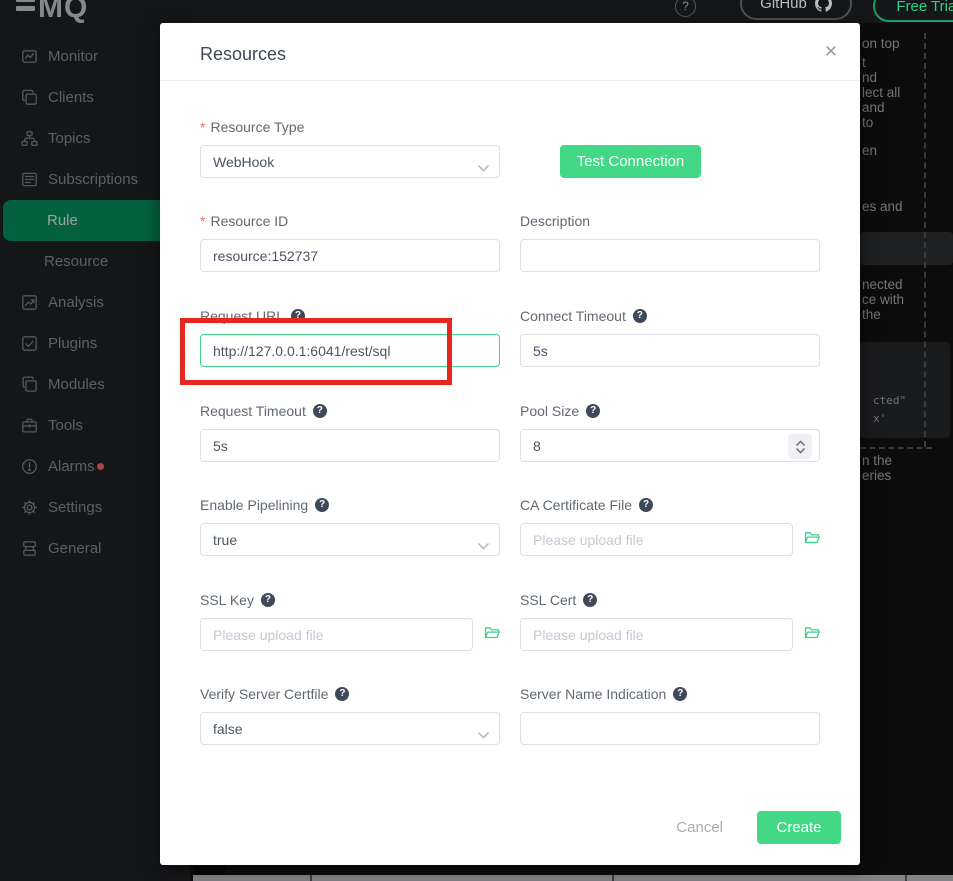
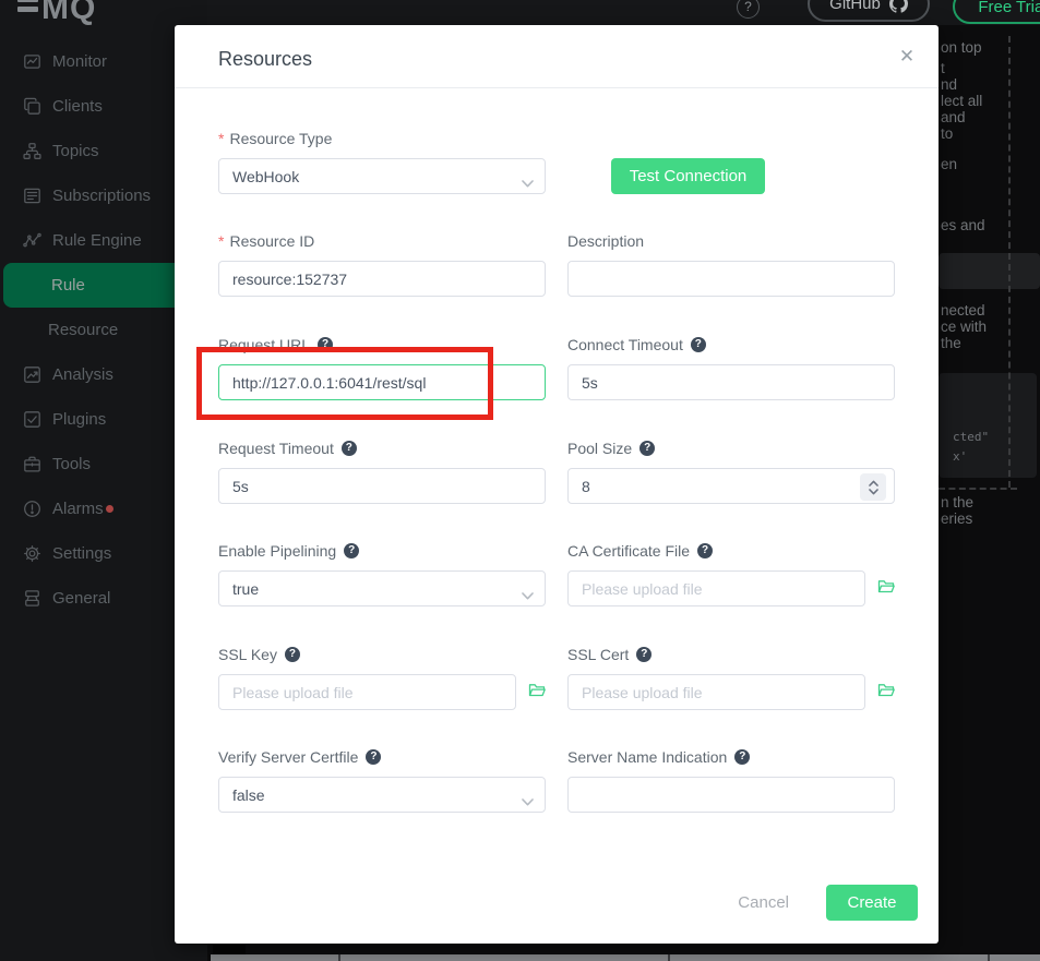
  ?
  GitHub
  Free Tria
  MQ
  Monitor
  Clients
  Topics
  Subscriptions
+ Rule Engine
  Rule
  Resource
  Analysis
  Plugins
- Modules
  Tools
  Alarms
  Settings
  General
  cted"
  x'
  on top
  t
  nd
  lect all
  and
  to
  en
  es and
  nected
  ce with
  the
  n the
  eries
  Resources
  ✕
  *
  Resource Type
  WebHook
  Test Connection
  *
  Resource ID
  resource:152737
  Description
  Request URL
  ?
  http://127.0.0.1:6041/rest/sql
  Connect Timeout
  ?
  5s
  Request Timeout
  ?
  5s
  Pool Size
  ?
  8
  Enable Pipelining
  ?
  true
  CA Certificate File
  ?
  Please upload file
  SSL Key
  ?
  Please upload file
  SSL Cert
  ?
  Please upload file
  Verify Server Certfile
  ?
  false
  Server Name Indication
  ?
  Cancel
  Create
